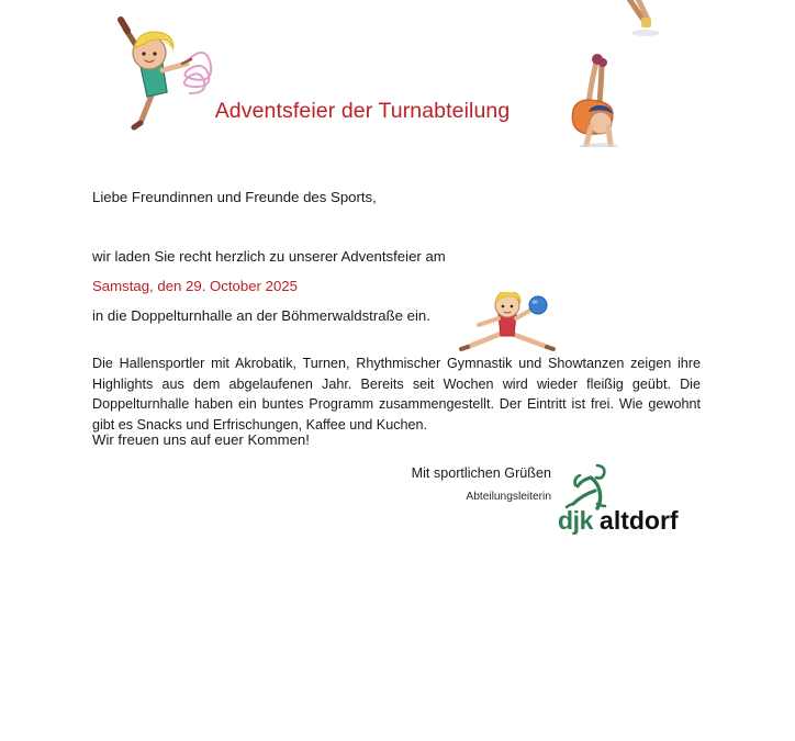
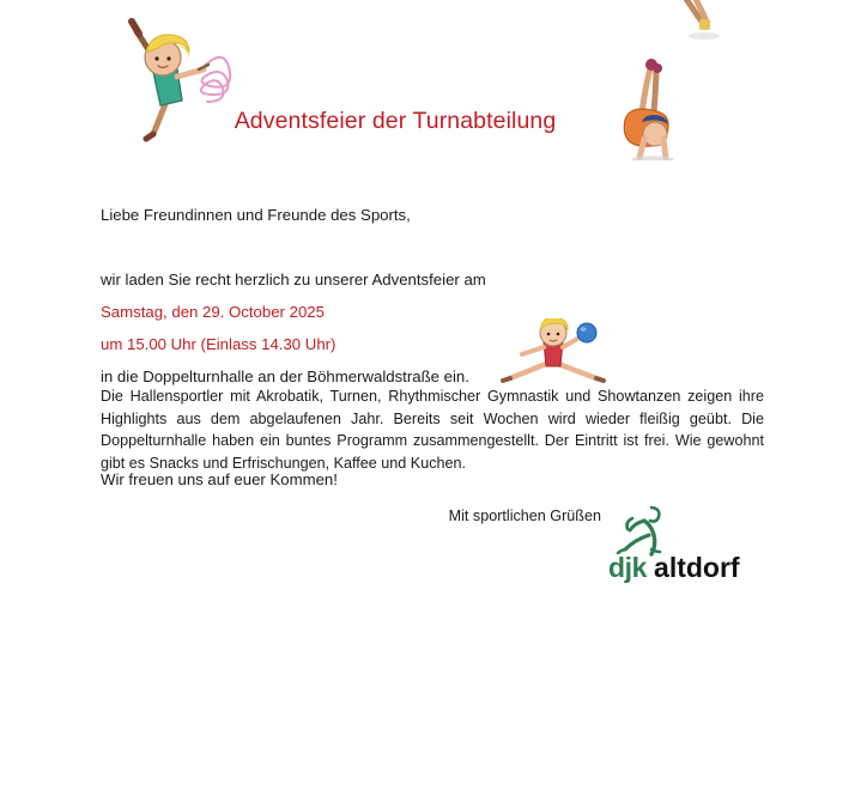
  Adventsfeier der Turnabteilung
  Liebe Freundinnen und Freunde des Sports,
  wir laden Sie recht herzlich zu unserer Adventsfeier am
  Samstag, den 29. October 2025
+ um 15.00 Uhr (Einlass 14.30 Uhr)
  in die Doppelturnhalle an der Böhmerwaldstraße ein.
  Die Hallensportler mit Akrobatik, Turnen, Rhythmischer Gymnastik und Showtanzen zeigen ihre Highlights aus dem abgelaufenen Jahr. Bereits seit Wochen wird wieder fleißig geübt. Die Doppelturnhalle haben ein buntes Programm zusammengestellt. Der Eintritt ist frei. Wie gewohnt gibt es Snacks und Erfrischungen, Kaffee und Kuchen.
  Wir freuen uns auf euer Kommen!
  Mit sportlichen Grüßen
- Abteilungsleiterin
  djk altdorf
